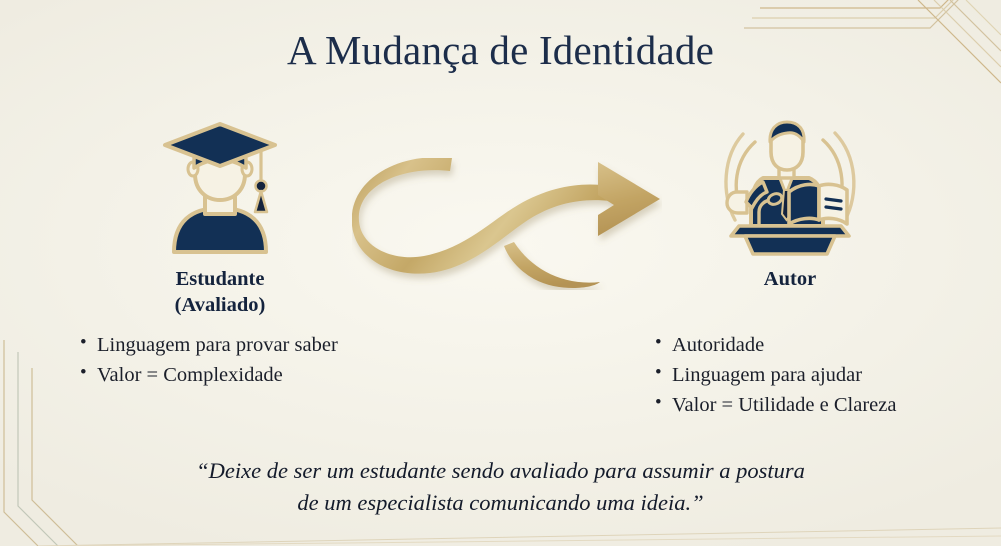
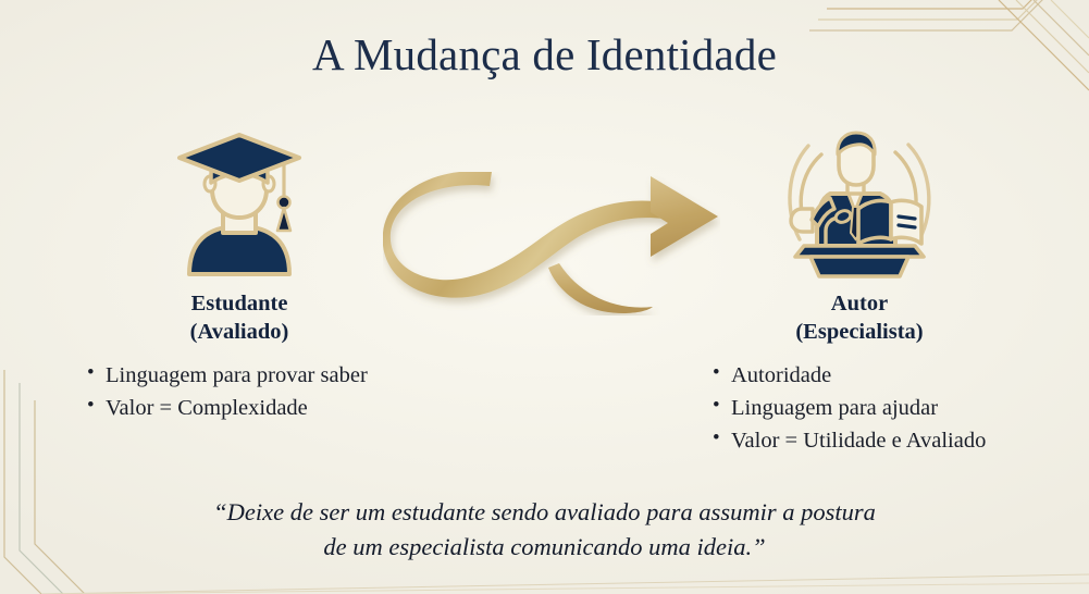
  A Mudança de Identidade
  Estudante
  (Avaliado)
  Autor
+ (Especialista)
  Linguagem para provar saber
  Valor = Complexidade
  Autoridade
  Linguagem para ajudar
- Valor = Utilidade e Clareza
+ Valor = Utilidade e Avaliado
  “Deixe de ser um estudante sendo avaliado para assumir a postura
  de um especialista comunicando uma ideia.”
